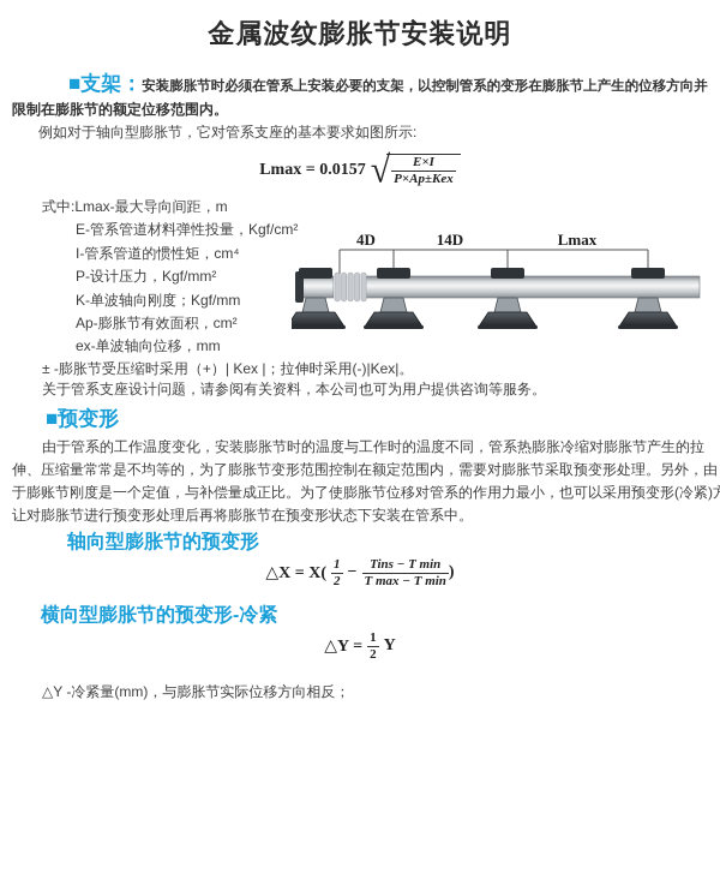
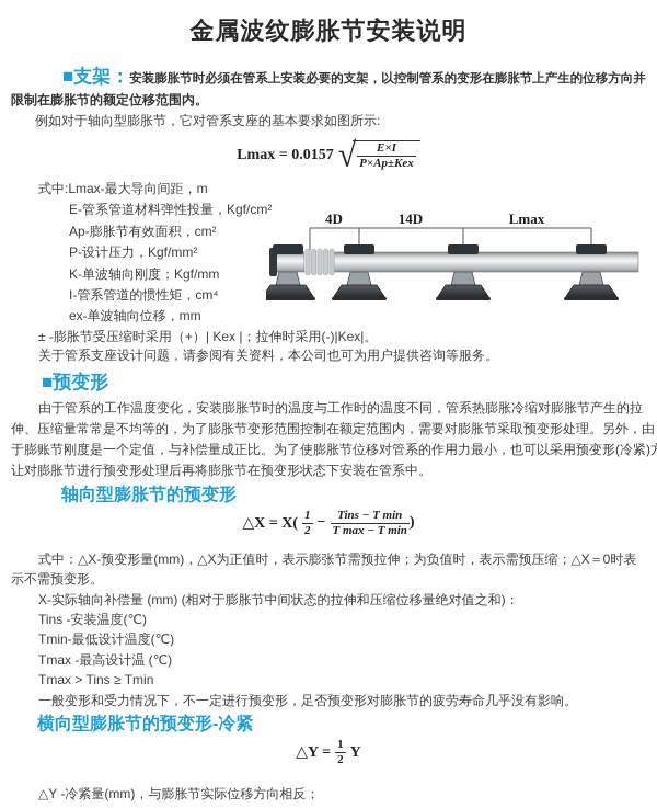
  金属波纹膨胀节安装说明
  ■支架：安装膨胀节时必须在管系上安装必要的支架，以控制管系的变形在膨胀节上产生的位移方向并
  限制在膨胀节的额定位移范围内。
  例如对于轴向型膨胀节，它对管系支座的基本要求如图所示:
  Lmax = 0.0157
  √
  E×I
  P×Ap±Kex
  式中:Lmax-最大导向间距，m
  E-管系管道材料弹性投量，Kgf/cm²
- I-管系管道的惯性矩，cm⁴
+ Ap-膨胀节有效面积，cm²
  P-设计压力，Kgf/mm²
  K-单波轴向刚度；Kgf/mm
- Ap-膨胀节有效面积，cm²
+ I-管系管道的惯性矩，cm⁴
  ex-单波轴向位移，mm
  ± -膨胀节受压缩时采用（+）| Kex |；拉伸时采用(-)|Kex|。
  关于管系支座设计问题，请参阅有关资料，本公司也可为用户提供咨询等服务。
  4D
  14D
  Lmax
  ■预变形
  由于管系的工作温度变化，安装膨胀节时的温度与工作时的温度不同，管系热膨胀冷缩对膨胀节产生的拉
  伸、压缩量常常是不均等的，为了膨胀节变形范围控制在额定范围内，需要对膨胀节采取预变形处理。另外，由
  于膨账节刚度是一个定值，与补偿量成正比。为了使膨胀节位移对管系的作用力最小，也可以采用预变形(冷紧)
  让对膨胀节进行预变形处理后再将膨胀节在预变形状态下安装在管系中。
  轴向型膨胀节的预变形
  △X = X(
  1
  2
  −
  Tins − T min
  T max − T min
  )
+ 式中：△X-预变形量(mm)，△X为正值时，表示膨张节需预拉伸；为负值时，表示需预压缩；△X＝0时表
+ 示不需预变形。
+ X-实际轴向补偿量 (mm) (相对于膨胀节中间状态的拉伸和压缩位移量绝对值之和)：
+ Tins -安装温度(℃)
+ Tmin-最低设计温度(℃)
+ Tmax -最高设计温 (℃)
+ Tmax > Tins ≥ Tmin
+ 一般变形和受力情况下，不一定进行预变形，足否预变形对膨胀节的疲劳寿命几乎没有影响。
  横向型膨胀节的预变形-冷紧
  △Y =
  1
  2
  Y
  △Y -冷紧量(mm)，与膨胀节实际位移方向相反；
